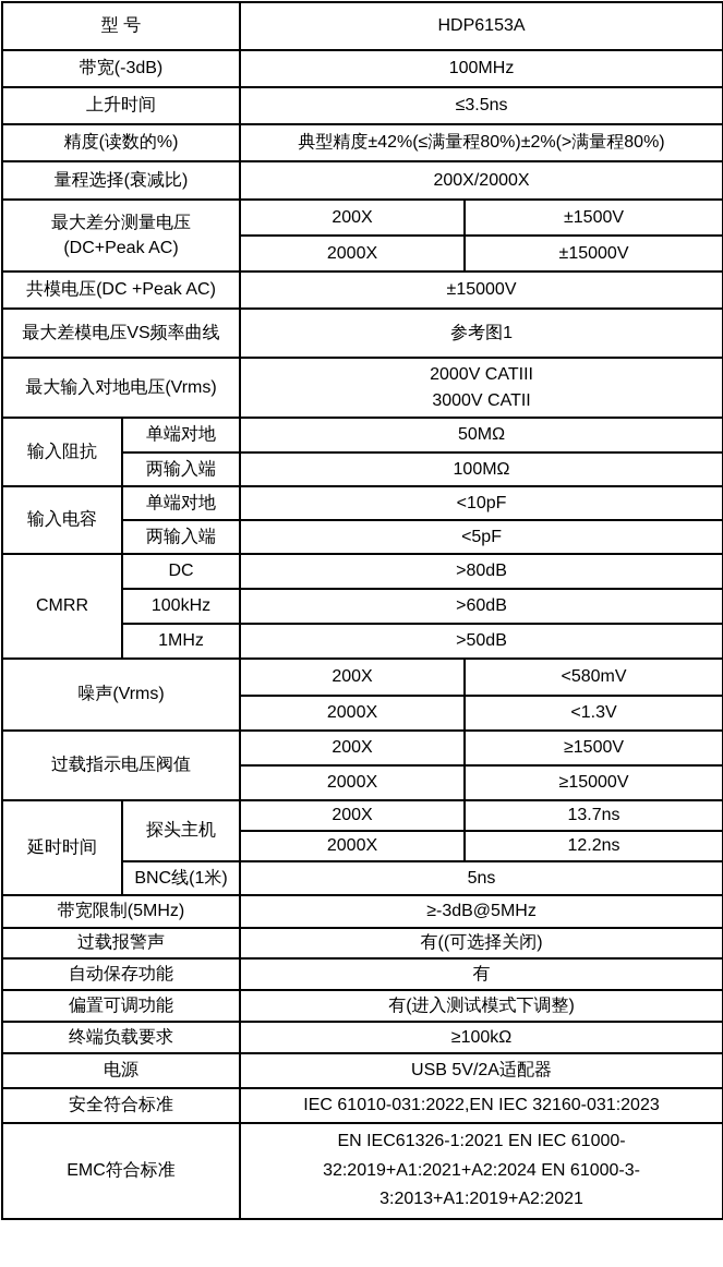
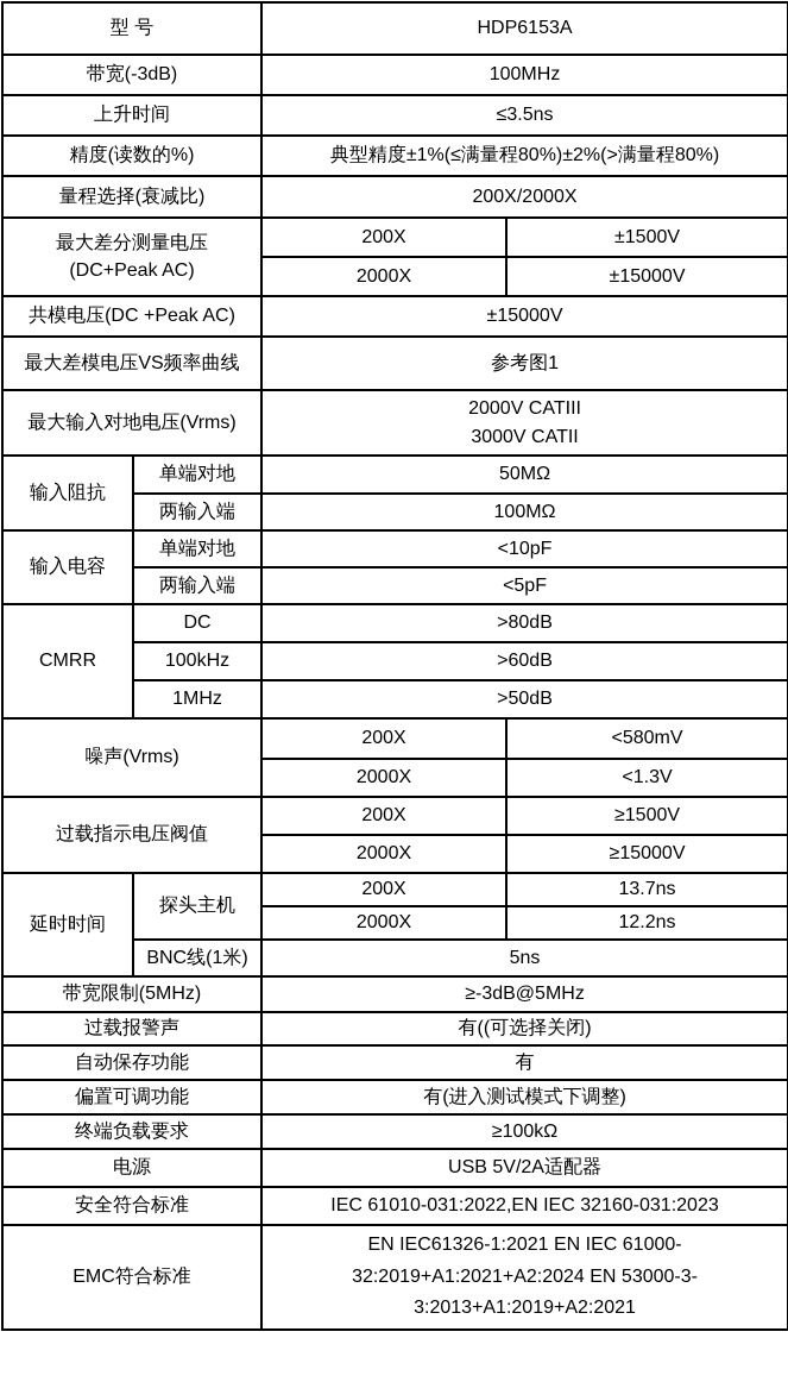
  型 号	HDP6153A
  带宽(-3dB)	100MHz
  上升时间	≤3.5ns
- 精度(读数的%)	典型精度±42%(≤满量程80%)±2%(>满量程80%)
+ 精度(读数的%)	典型精度±1%(≤满量程80%)±2%(>满量程80%)
  量程选择(衰减比)	200X/2000X
  最大差分测量电压 (DC+Peak AC)	200X	±1500V
  2000X	±15000V
  共模电压(DC +Peak AC)	±15000V
  最大差模电压VS频率曲线	参考图1
  最大输入对地电压(Vrms)	2000V CATIII 3000V CATII
  输入阻抗	单端对地	50MΩ
  两输入端	100MΩ
  输入电容	单端对地	<10pF
  两输入端	<5pF
  CMRR	DC	>80dB
  100kHz	>60dB
  1MHz	>50dB
  噪声(Vrms)	200X	<580mV
  2000X	<1.3V
  过载指示电压阀值	200X	≥1500V
  2000X	≥15000V
  延时时间	探头主机	200X	13.7ns
  2000X	12.2ns
  BNC线(1米)	5ns
  带宽限制(5MHz)	≥-3dB@5MHz
  过载报警声	有((可选择关闭)
  自动保存功能	有
  偏置可调功能	有(进入测试模式下调整)
  终端负载要求	≥100kΩ
  电源	USB 5V/2A适配器
  安全符合标准	IEC 61010-031:2022,EN IEC 32160-031:2023
- EMC符合标准	EN IEC61326-1:2021 EN IEC 61000- 32:2019+A1:2021+A2:2024 EN 61000-3- 3:2013+A1:2019+A2:2021
+ EMC符合标准	EN IEC61326-1:2021 EN IEC 61000- 32:2019+A1:2021+A2:2024 EN 53000-3- 3:2013+A1:2019+A2:2021
